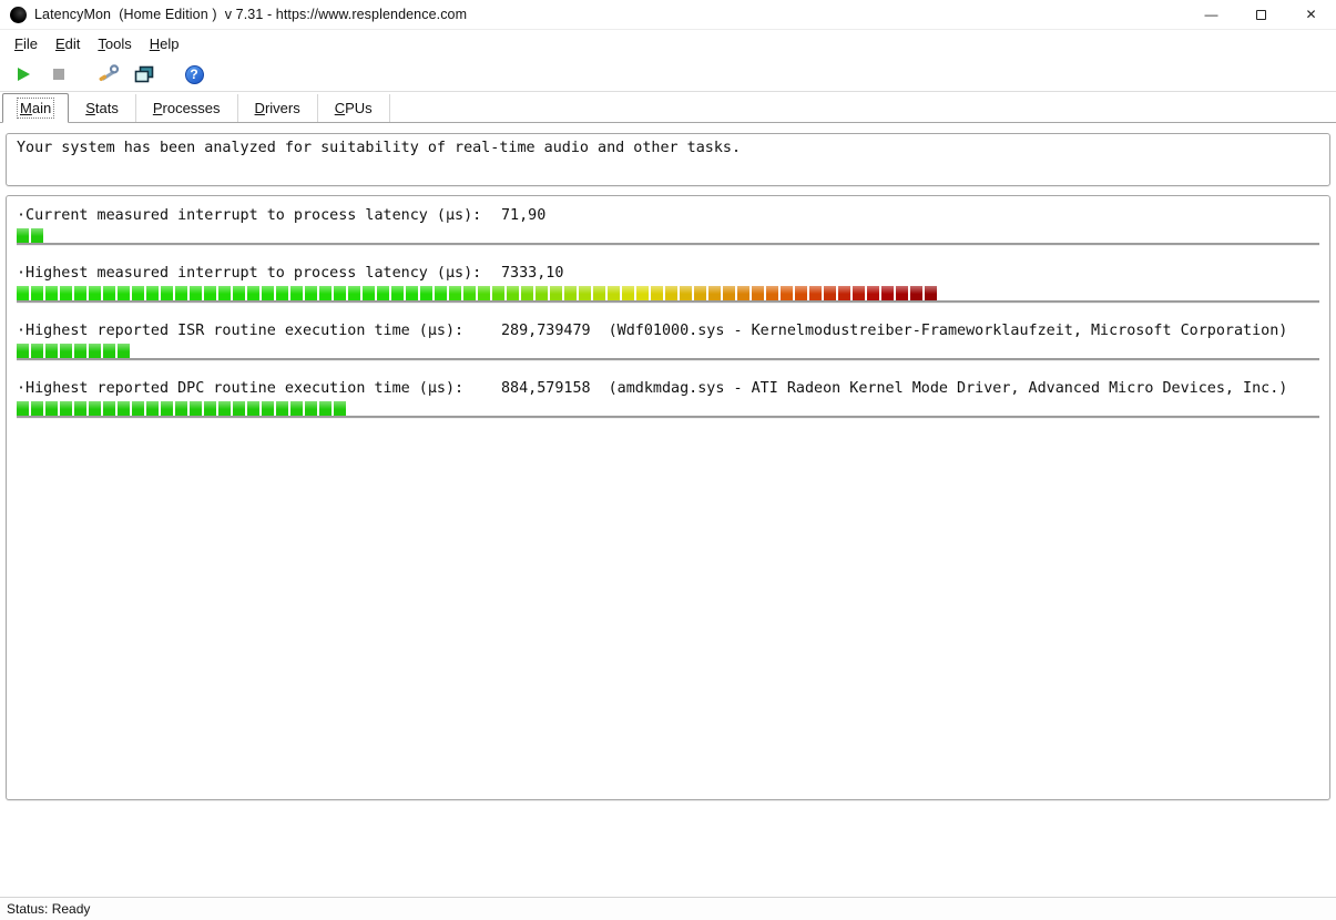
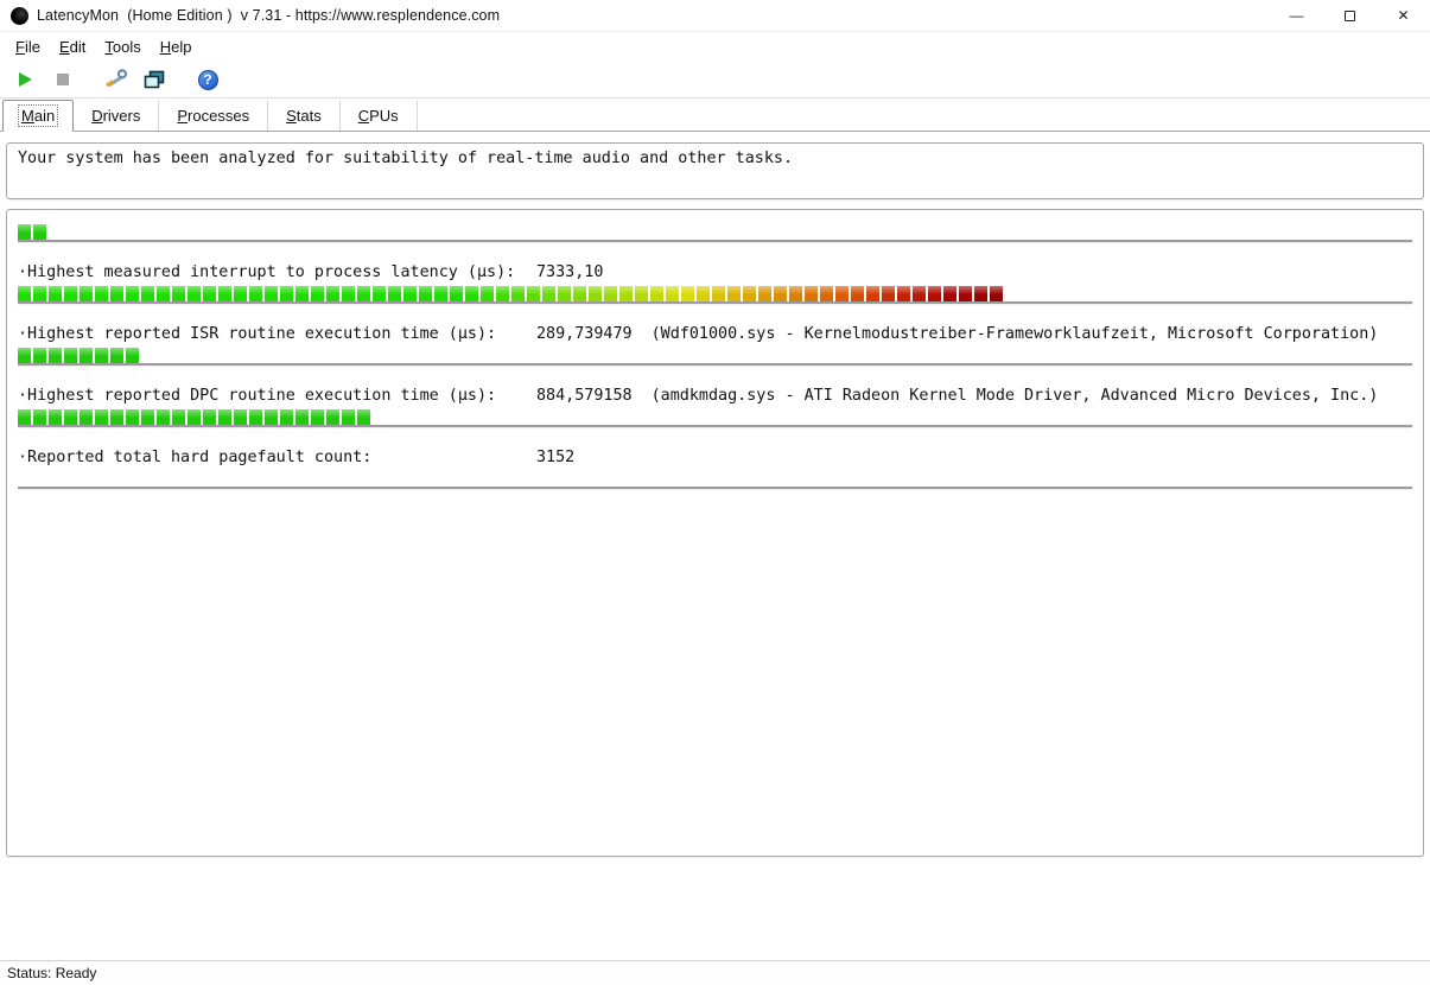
  LatencyMon (Home Edition ) v 7.31 - https://www.resplendence.com
  —
  ✕
  File
  Edit
  Tools
  Help
  ?
  Main
- Stats
+ Drivers
  Processes
- Drivers
+ Stats
  CPUs
  Your system has been analyzed for suitability of real-time audio and other tasks.
- ·Current measured interrupt to process latency (µs): 71,90
  ·Highest measured interrupt to process latency (µs): 7333,10
  ·Highest reported ISR routine execution time (µs): 289,739479 (Wdf01000.sys - Kernelmodustreiber-Frameworklaufzeit, Microsoft Corporation)
  ·Highest reported DPC routine execution time (µs): 884,579158 (amdkmdag.sys - ATI Radeon Kernel Mode Driver, Advanced Micro Devices, Inc.)
+ ·Reported total hard pagefault count: 3152
  Status: Ready
